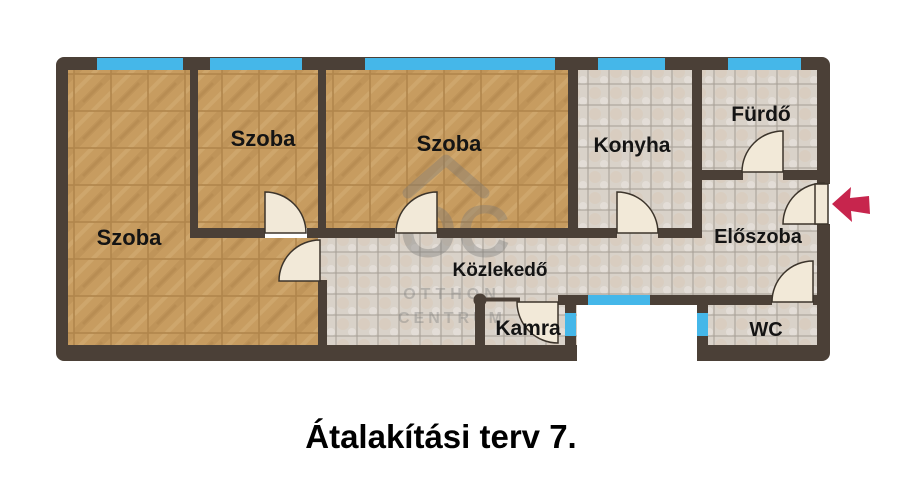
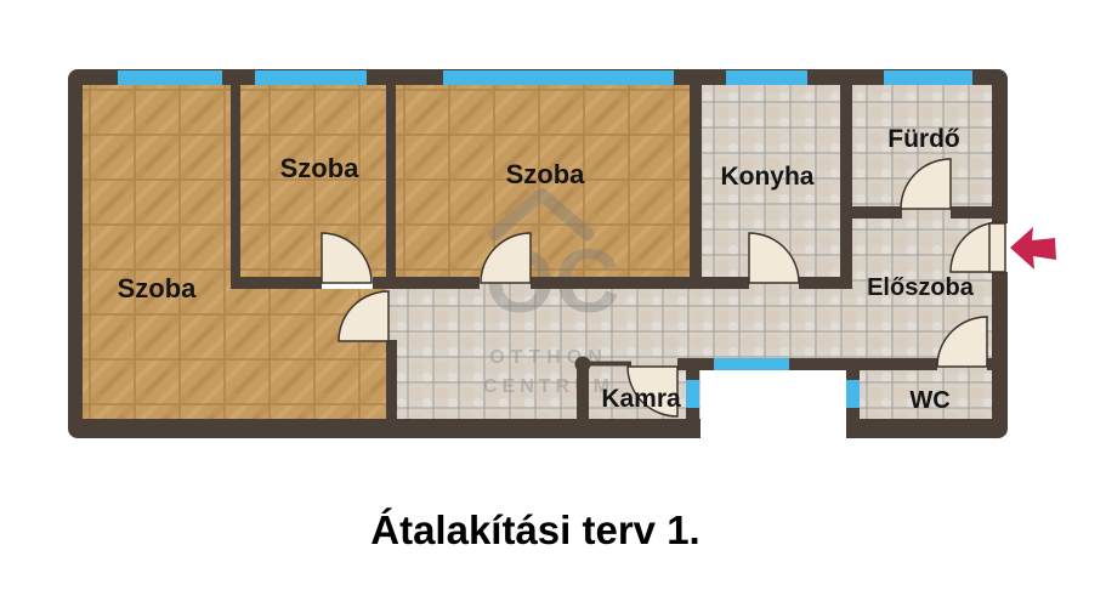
  OTTHON
  CENTRM
  Szoba
  Szoba
  Szoba
  Konyha
  Fürdő
  Előszoba
- Közlekedő
  Kamra
  WC
- Átalakítási terv 7.
+ Átalakítási terv 1.
